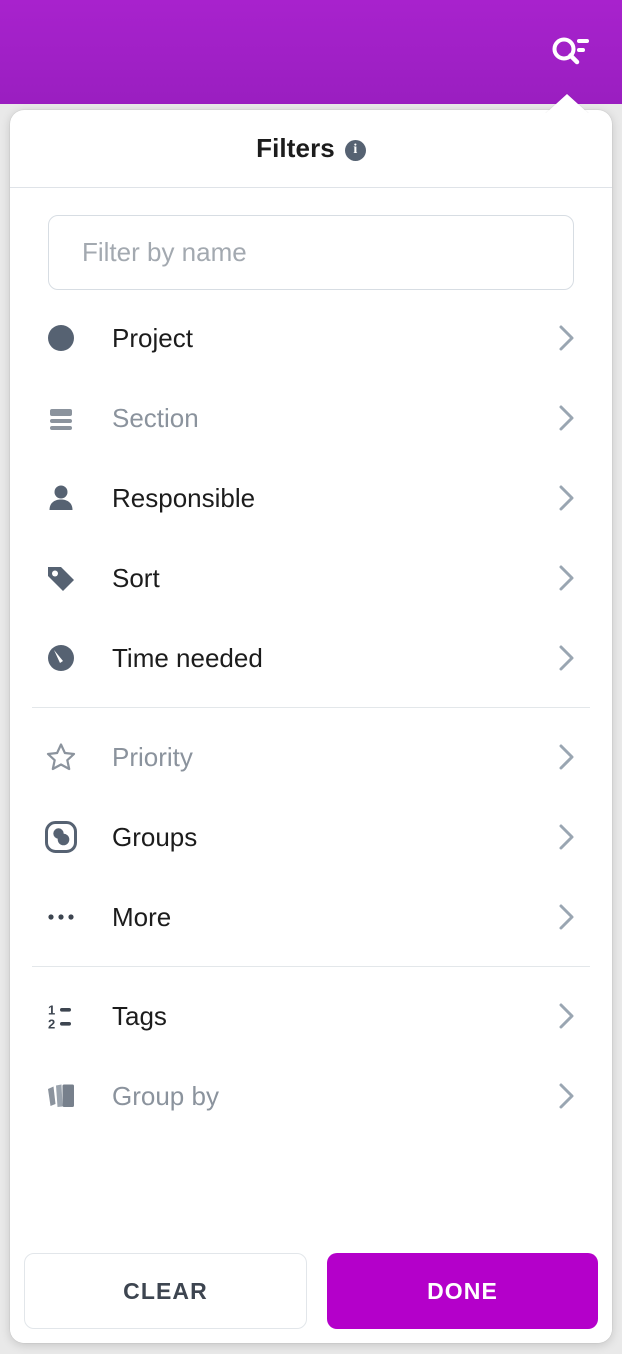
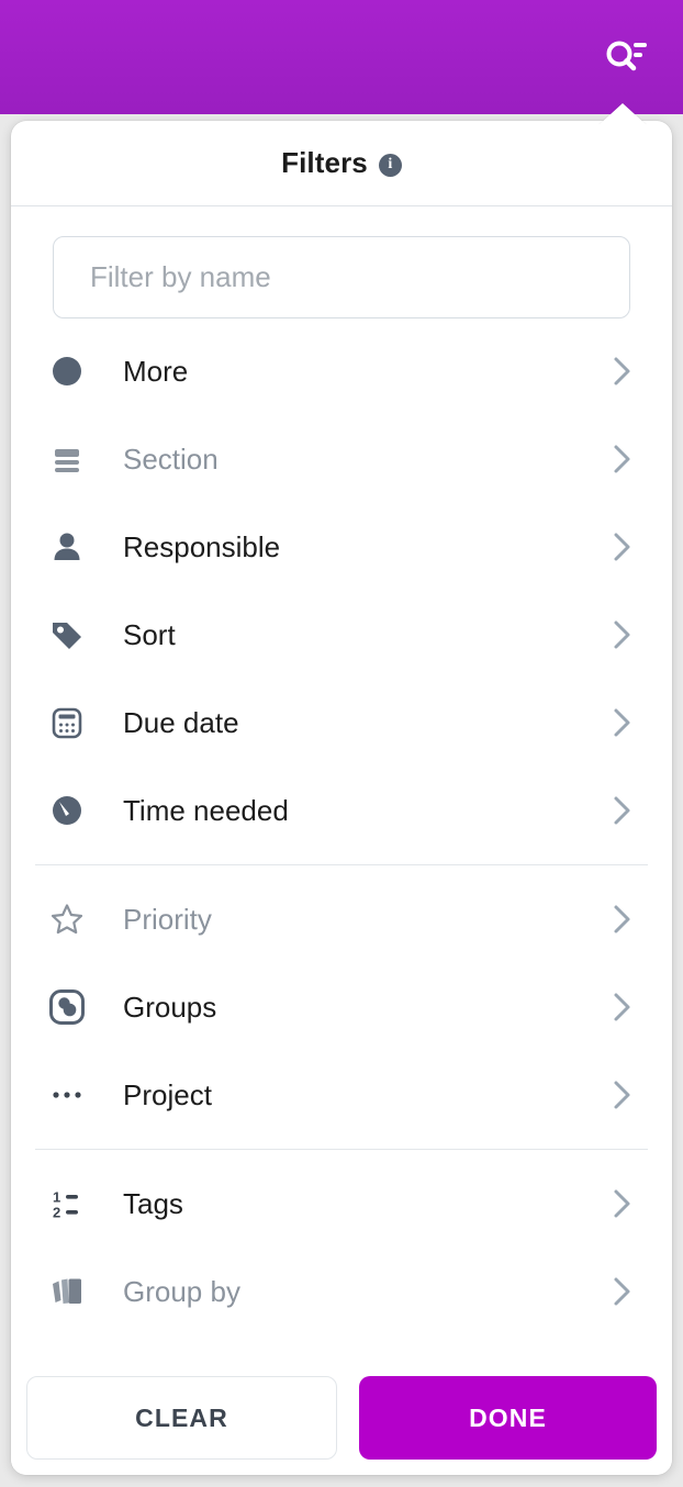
  Filters
  i
  Filter by name
- Project
+ More
  Section
  Responsible
  Sort
+ Due date
  Time needed
  Priority
  Groups
- More
+ Project
  1
  2
  Tags
  Group by
  CLEAR
  DONE
